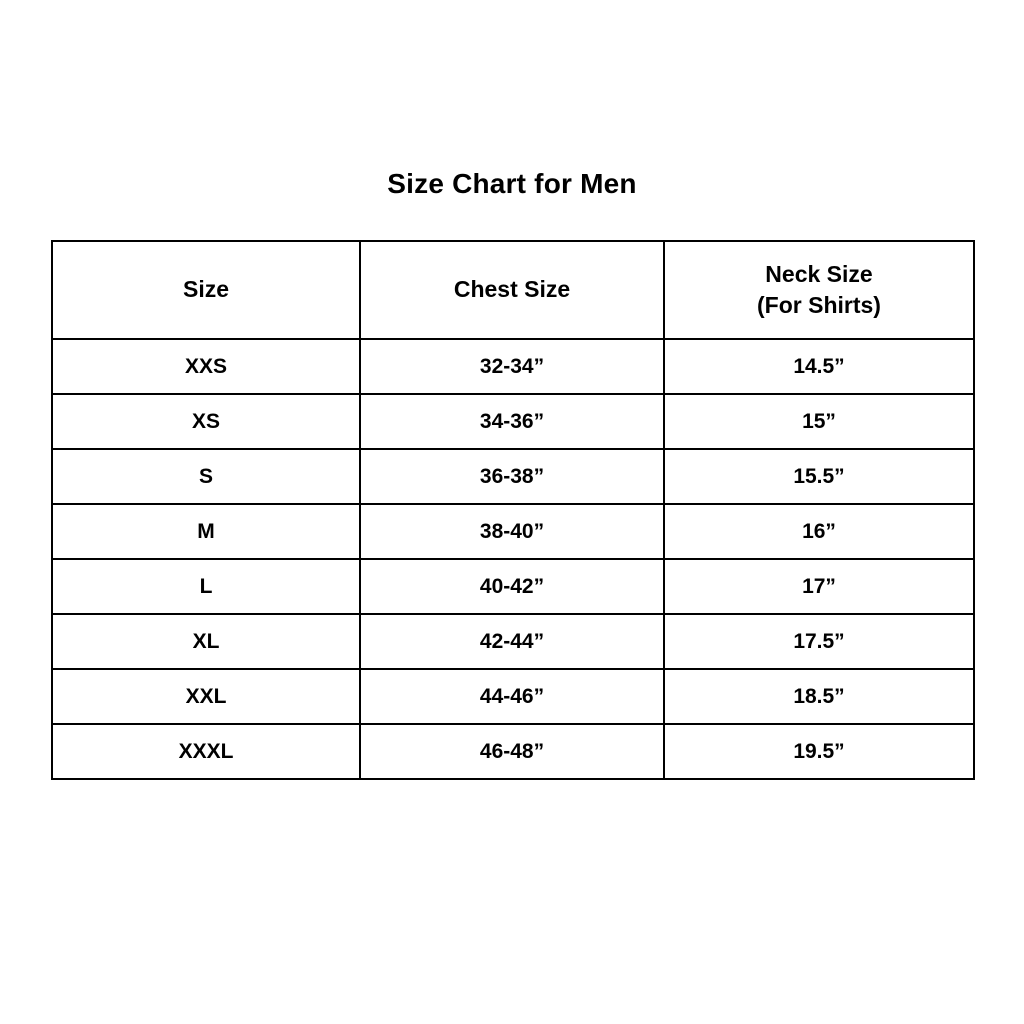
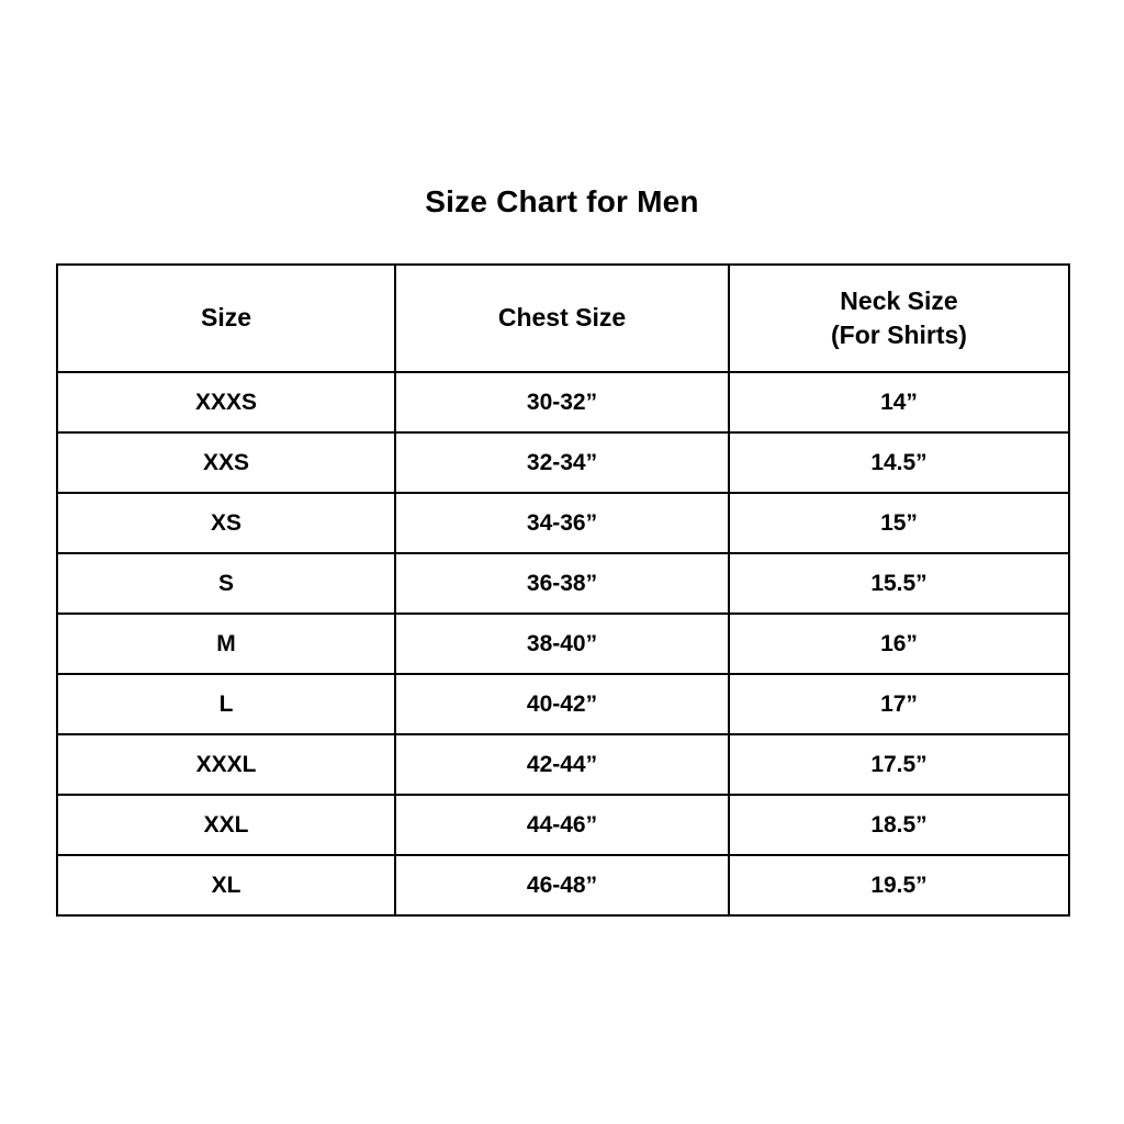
  Size Chart for Men
  Size	Chest Size	Neck Size (For Shirts)
+ XXXS	30-32”	14”
  XXS	32-34”	14.5”
  XS	34-36”	15”
  S	36-38”	15.5”
  M	38-40”	16”
  L	40-42”	17”
- XL	42-44”	17.5”
+ XXXL	42-44”	17.5”
  XXL	44-46”	18.5”
- XXXL	46-48”	19.5”
+ XL	46-48”	19.5”
